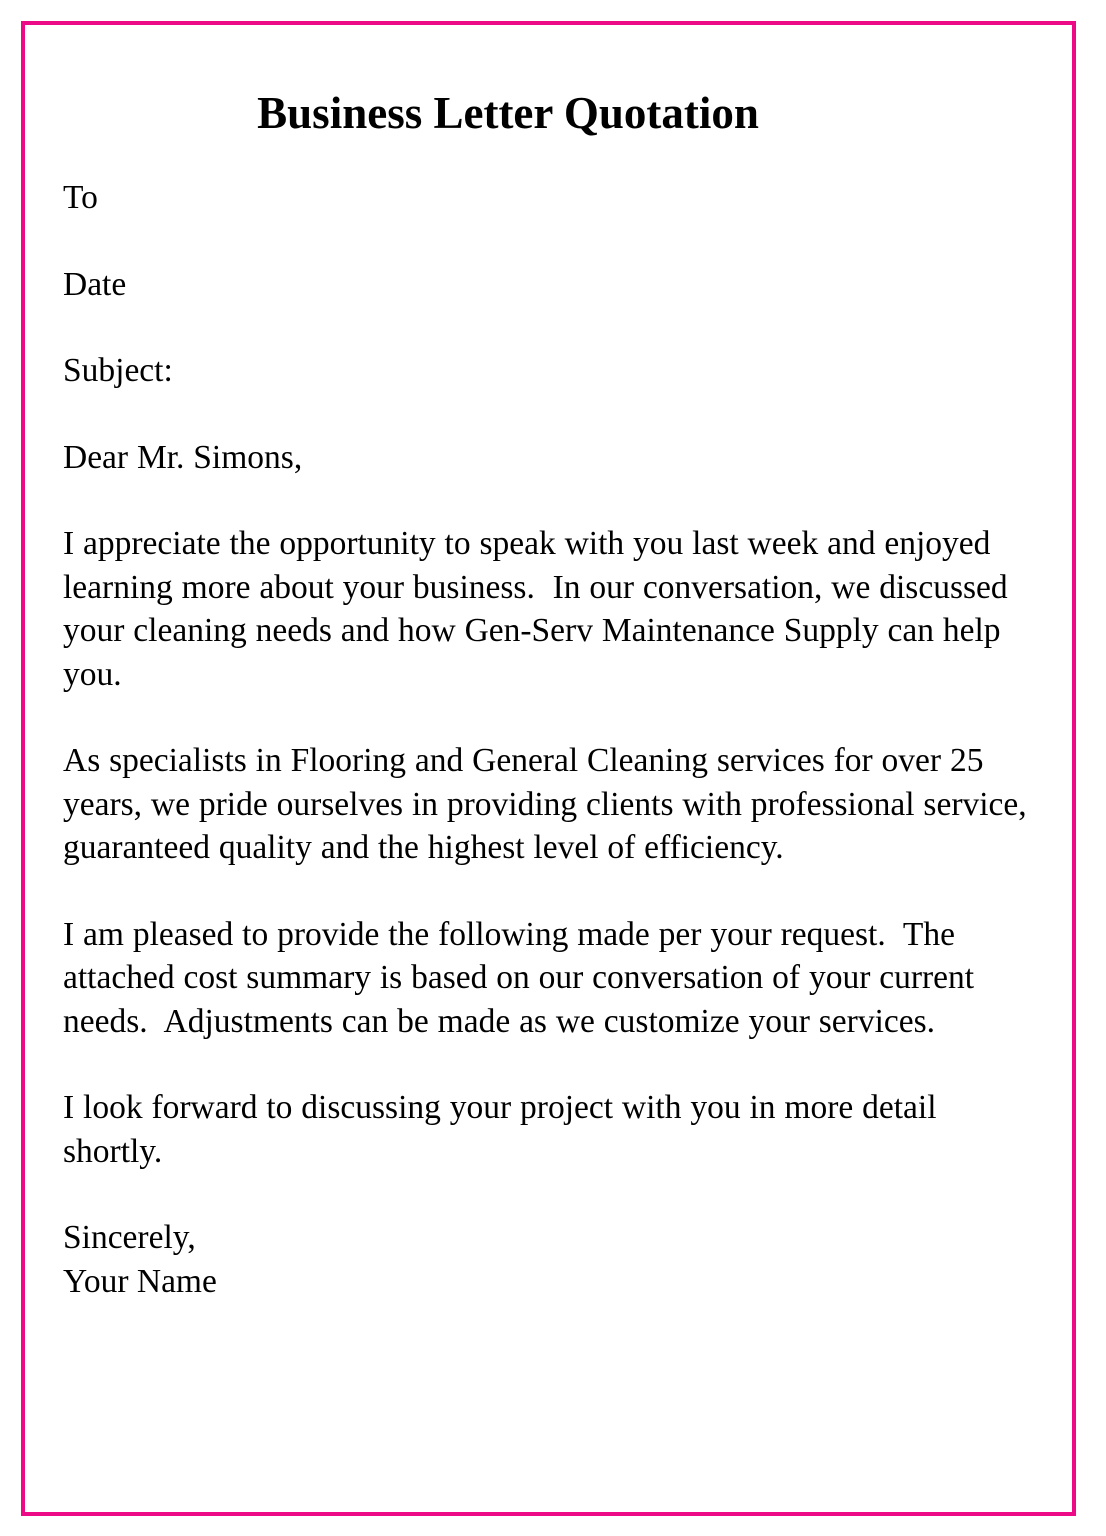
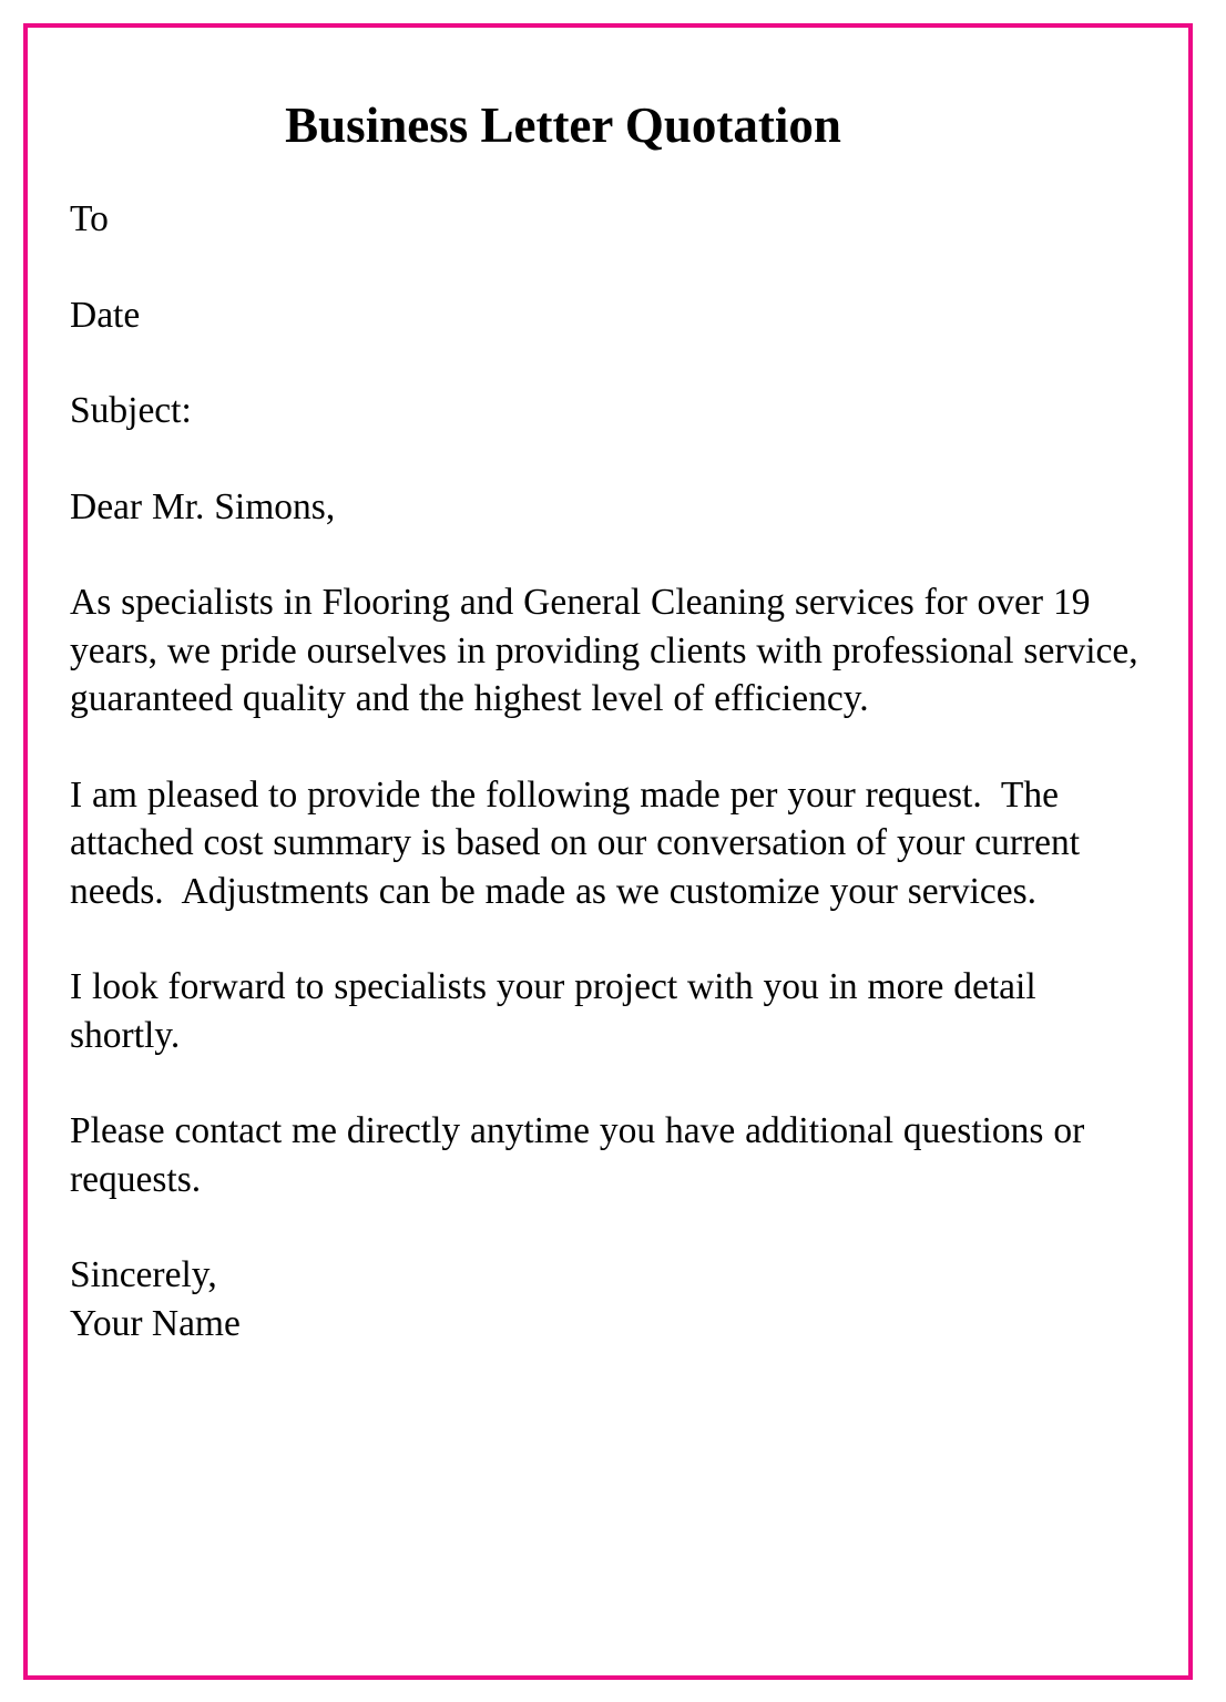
  Business Letter Quotation
  To
  Date
  Subject:
  Dear Mr. Simons,
- I appreciate the opportunity to speak with you last week and enjoyed learning more about your business. In our conversation, we discussed your cleaning needs and how Gen-Serv Maintenance Supply can help you.
- As specialists in Flooring and General Cleaning services for over 25 years, we pride ourselves in providing clients with professional service, guaranteed quality and the highest level of efficiency.
+ As specialists in Flooring and General Cleaning services for over 19 years, we pride ourselves in providing clients with professional service, guaranteed quality and the highest level of efficiency.
  I am pleased to provide the following made per your request. The attached cost summary is based on our conversation of your current needs. Adjustments can be made as we customize your services.
- I look forward to discussing your project with you in more detail shortly.
+ I look forward to specialists your project with you in more detail shortly.
+ Please contact me directly anytime you have additional questions or requests.
  Sincerely,
  Your Name
